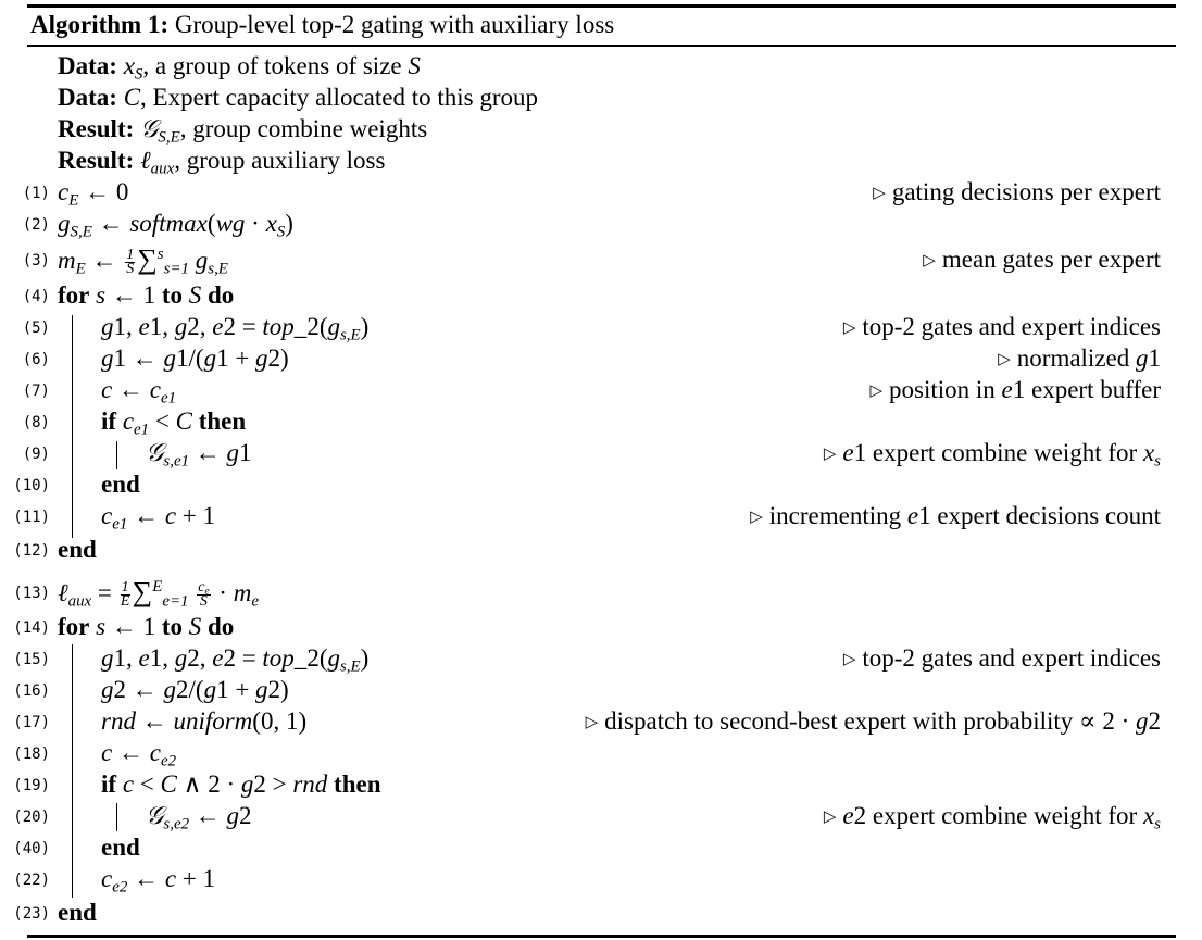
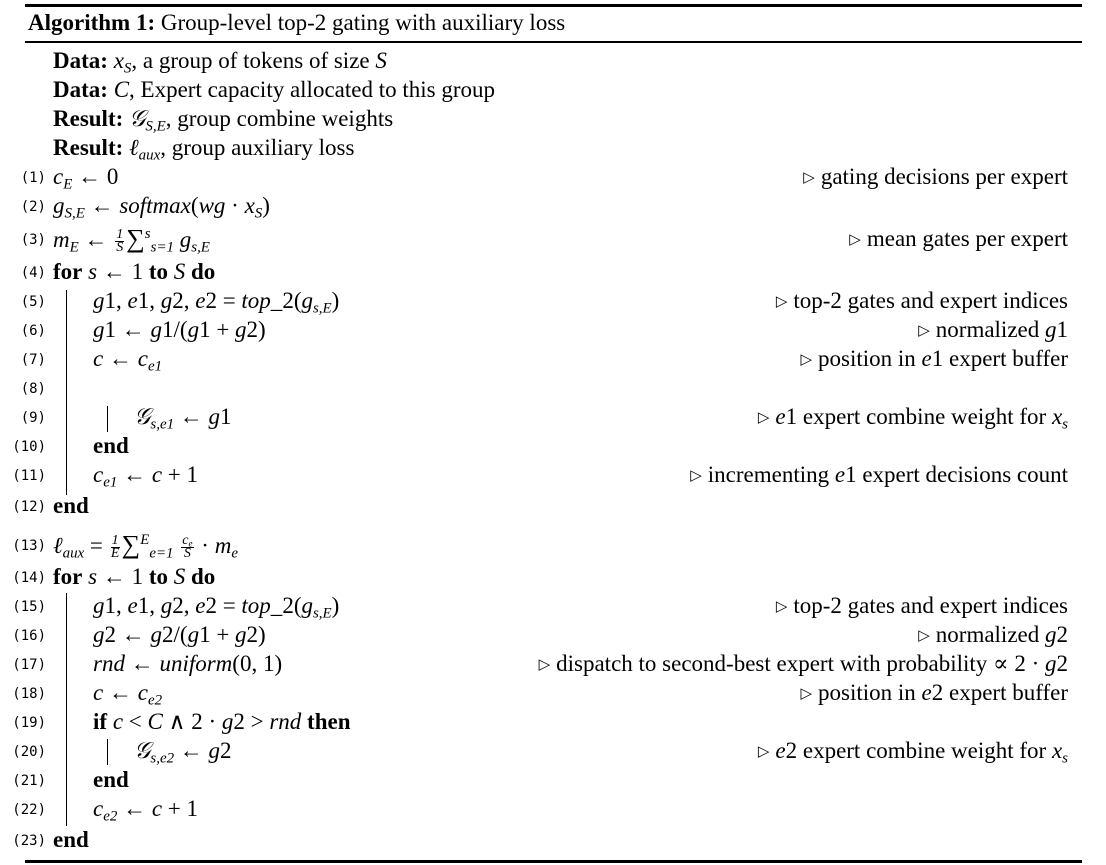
  Algorithm 1: Group-level top-2 gating with auxiliary loss
  Data: xS, a group of tokens of size S
  Data: C, Expert capacity allocated to this group
  Result: 𝒢S,E, group combine weights
  Result: ℓaux, group auxiliary loss
  (1)
  cE ← 0
  ▷ gating decisions per expert
  (2)
  gS,E ← softmax(wg · xS)
  (3)
  mE ←
  1
  S
  ∑ss=1 gs,E
  ▷ mean gates per expert
  (4)
  for s ← 1 to S do
  (5)
  g1, e1, g2, e2 = top_2(gs,E)
  ▷ top-2 gates and expert indices
  (6)
  g1 ← g1/(g1 + g2)
  ▷ normalized g1
  (7)
  c ← ce1
  ▷ position in e1 expert buffer
  (8)
- if ce1 < C then
  (9)
  𝒢s,e1 ← g1
  ▷ e1 expert combine weight for xs
  (10)
  end
  (11)
  ce1 ← c + 1
  ▷ incrementing e1 expert decisions count
  (12)
  end
  (13)
  ℓaux =
  1
  E
  ∑Ee=1
  ce
  S
  · me
  (14)
  for s ← 1 to S do
  (15)
  g1, e1, g2, e2 = top_2(gs,E)
  ▷ top-2 gates and expert indices
  (16)
  g2 ← g2/(g1 + g2)
+ ▷ normalized g2
  (17)
  rnd ← uniform(0, 1)
  ▷ dispatch to second-best expert with probability ∝ 2 · g2
  (18)
  c ← ce2
+ ▷ position in e2 expert buffer
  (19)
  if c < C ∧ 2 · g2 > rnd then
  (20)
  𝒢s,e2 ← g2
  ▷ e2 expert combine weight for xs
- (40)
+ (21)
  end
  (22)
  ce2 ← c + 1
  (23)
  end
